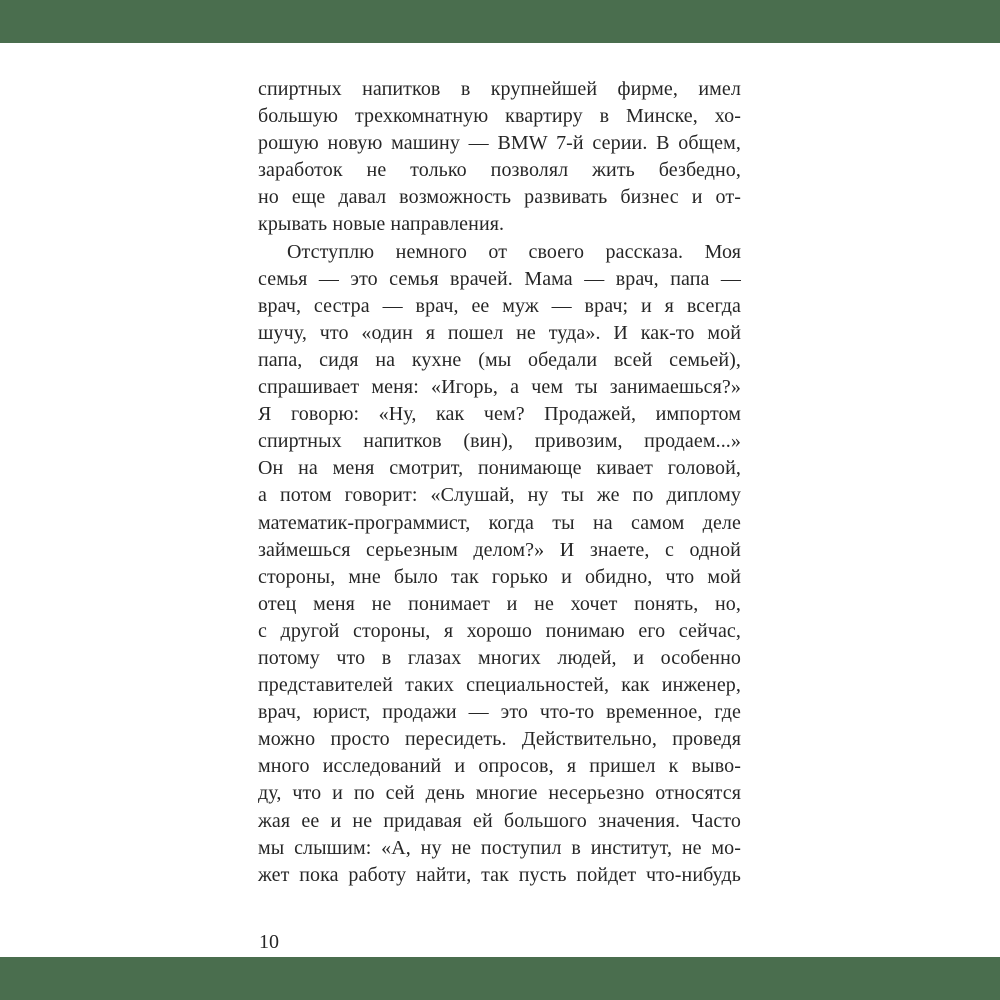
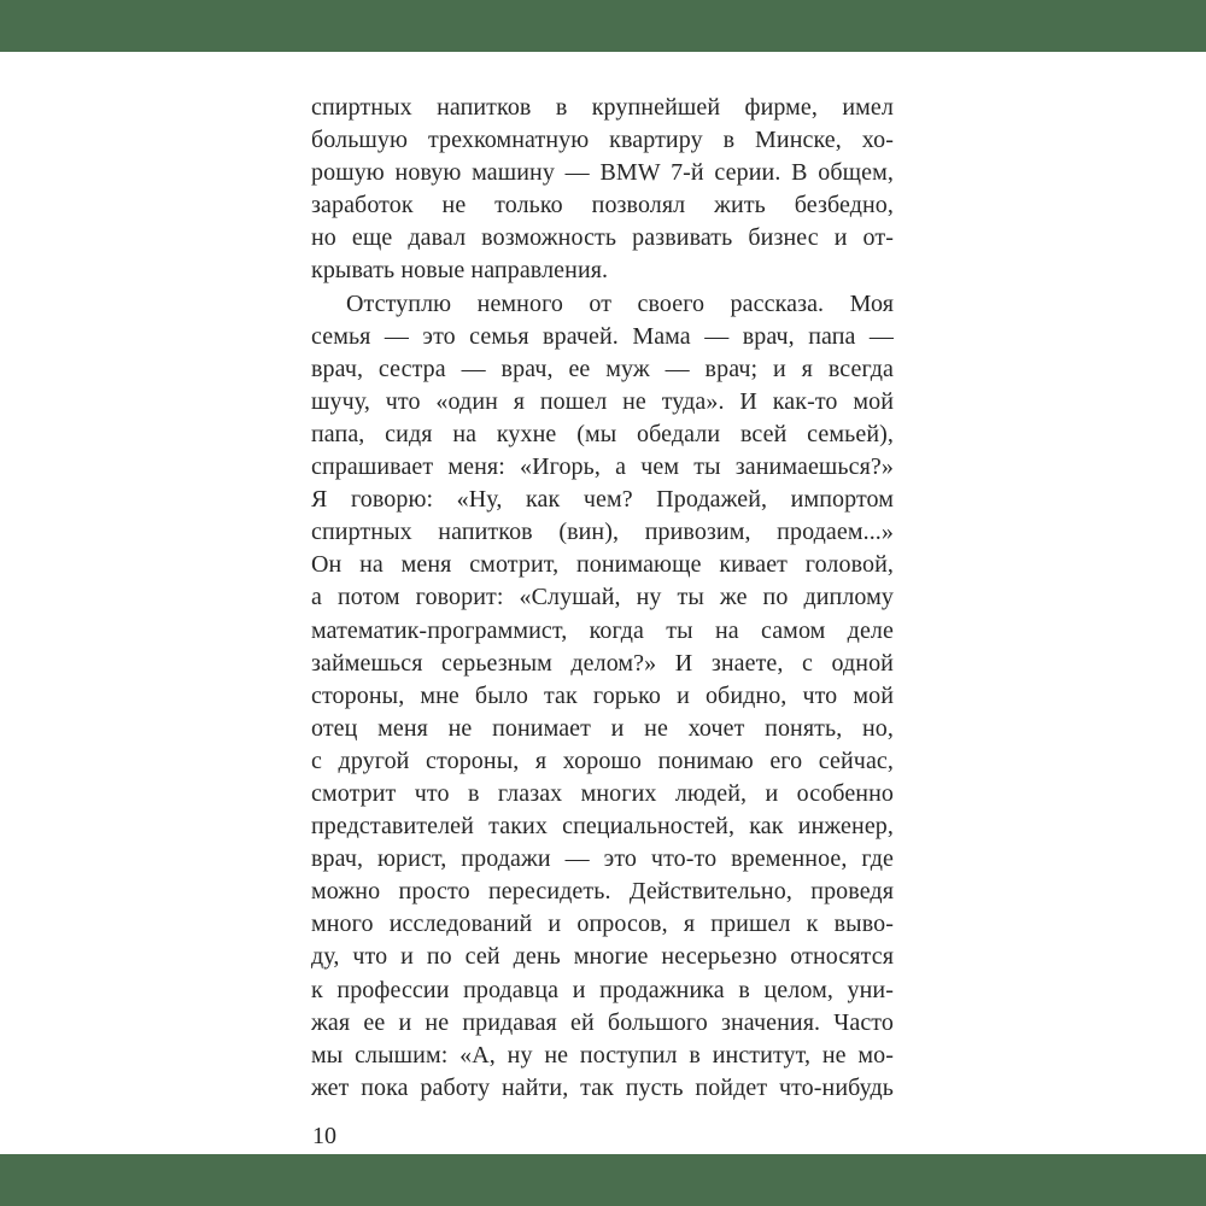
  спиртных напитков в крупнейшей фирме, имел
  большую трехкомнатную квартиру в Минске, хо-
  рошую новую машину — BMW 7-й серии. В общем,
  заработок не только позволял жить безбедно,
  но еще давал возможность развивать бизнес и от-
  крывать новые направления.
  Отступлю немного от своего рассказа. Моя
  семья — это семья врачей. Мама — врач, папа —
  врач, сестра — врач, ее муж — врач; и я всегда
  шучу, что «один я пошел не туда». И как-то мой
  папа, сидя на кухне (мы обедали всей семьей),
  спрашивает меня: «Игорь, а чем ты занимаешься?»
  Я говорю: «Ну, как чем? Продажей, импортом
  спиртных напитков (вин), привозим, продаем...»
  Он на меня смотрит, понимающе кивает головой,
  а потом говорит: «Слушай, ну ты же по диплому
  математик-программист, когда ты на самом деле
  займешься серьезным делом?» И знаете, с одной
  стороны, мне было так горько и обидно, что мой
  отец меня не понимает и не хочет понять, но,
  с другой стороны, я хорошо понимаю его сейчас,
- потому что в глазах многих людей, и особенно
+ смотрит что в глазах многих людей, и особенно
  представителей таких специальностей, как инженер,
  врач, юрист, продажи — это что-то временное, где
  можно просто пересидеть. Действительно, проведя
  много исследований и опросов, я пришел к выво-
  ду, что и по сей день многие несерьезно относятся
+ к профессии продавца и продажника в целом, уни-
  жая ее и не придавая ей большого значения. Часто
  мы слышим: «А, ну не поступил в институт, не мо-
  жет пока работу найти, так пусть пойдет что-нибудь
  10
